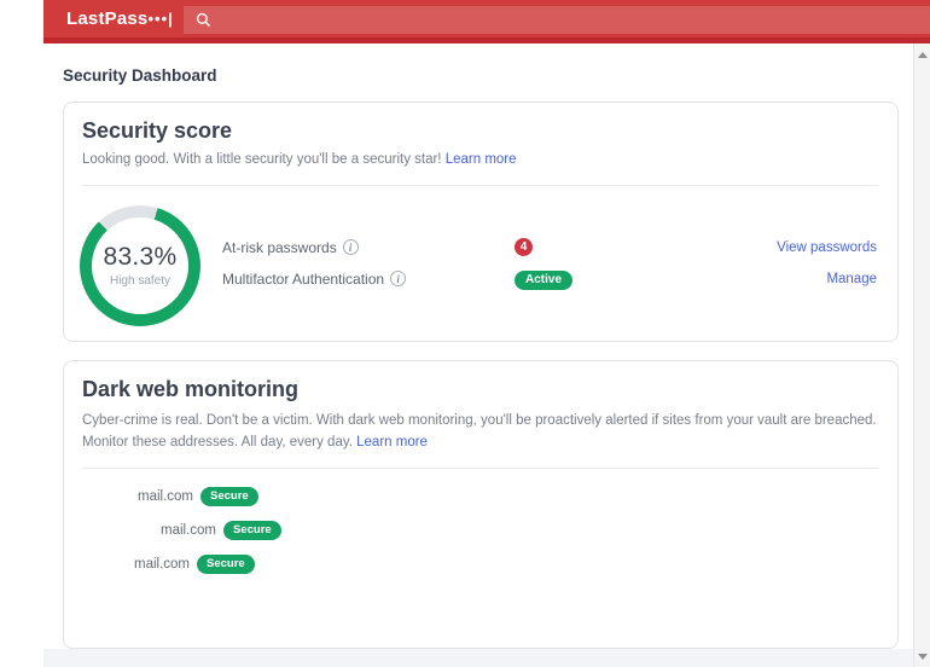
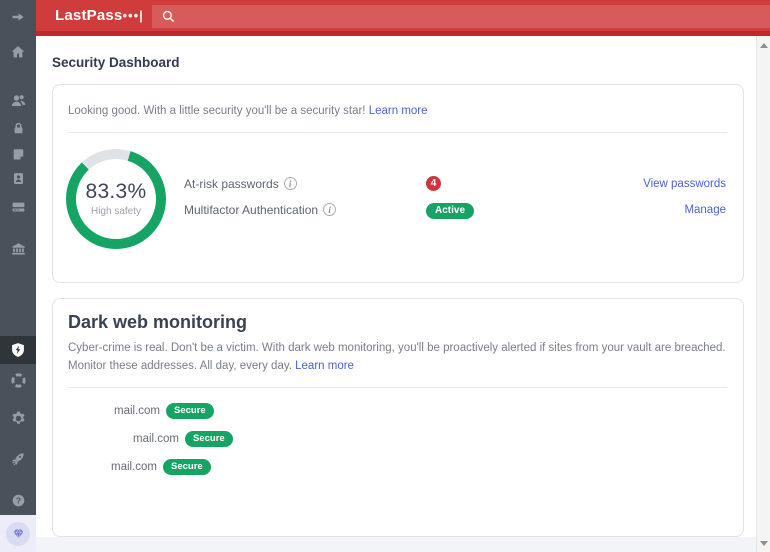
+ ?
  LastPass•••|
  Security Dashboard
- Security score
  Looking good. With a little security you'll be a security star! Learn more
  83.3%
  High safety
  At-risk passwords
  i
  4
  View passwords
  Multifactor Authentication
  i
  Active
  Manage
  Dark web monitoring
  Cyber-crime is real. Don't be a victim. With dark web monitoring, you'll be proactively alerted if sites from your vault are breached. Monitor these addresses. All day, every day. Learn more
  mail.com
  Secure
  mail.com
  Secure
  mail.com
  Secure
